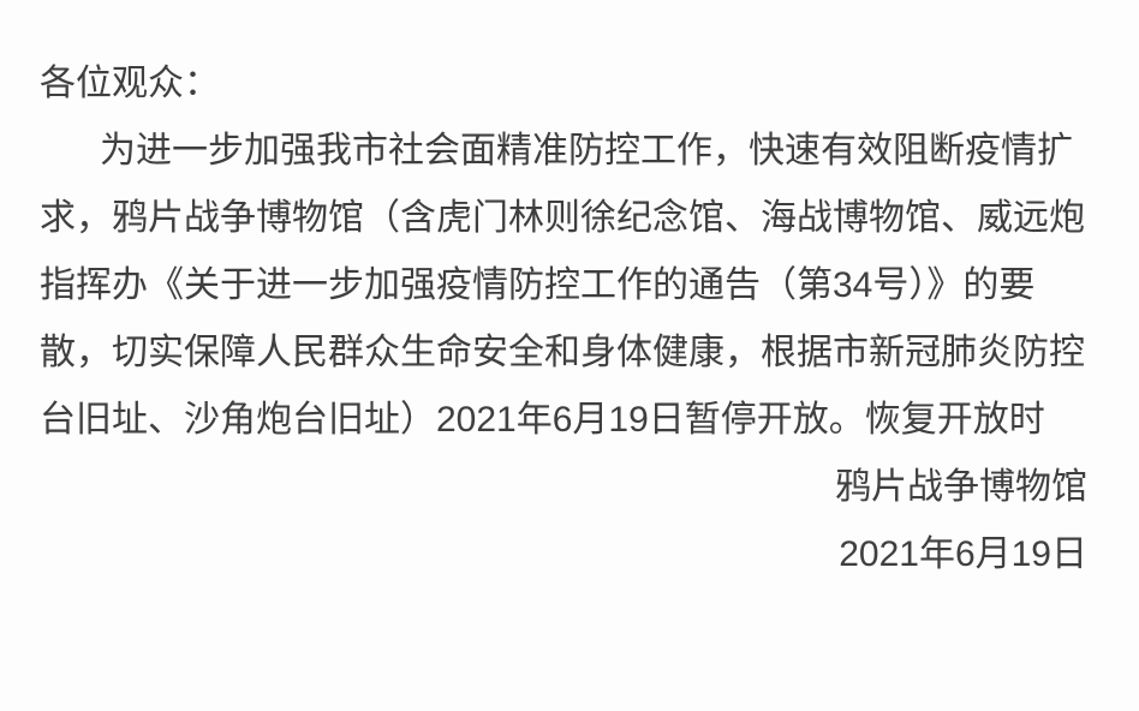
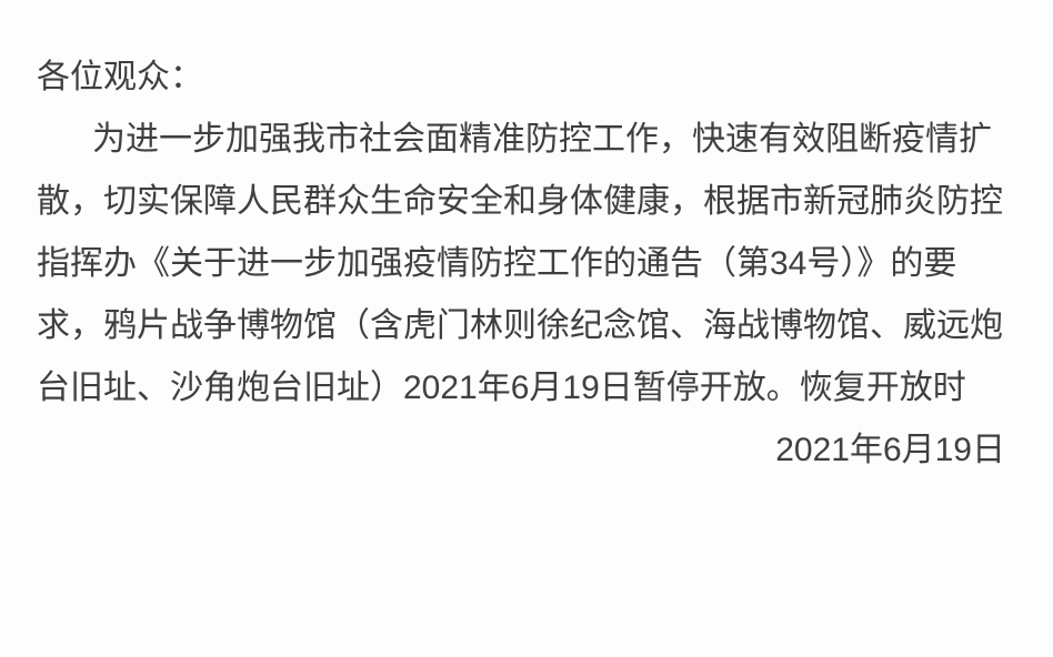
  各位观众：
  为进一步加强我市社会面精准防控工作，快速有效阻断疫情扩
- 求，鸦片战争博物馆（含虎门林则徐纪念馆、海战博物馆、威远炮
+ 散，切实保障人民群众生命安全和身体健康，根据市新冠肺炎防控
  指挥办《关于进一步加强疫情防控工作的通告（第34号）》的要
- 散，切实保障人民群众生命安全和身体健康，根据市新冠肺炎防控
+ 求，鸦片战争博物馆（含虎门林则徐纪念馆、海战博物馆、威远炮
  台旧址、沙角炮台旧址）2021年6月19日暂停开放。恢复开放时
- 鸦片战争博物馆
  2021年6月19日
